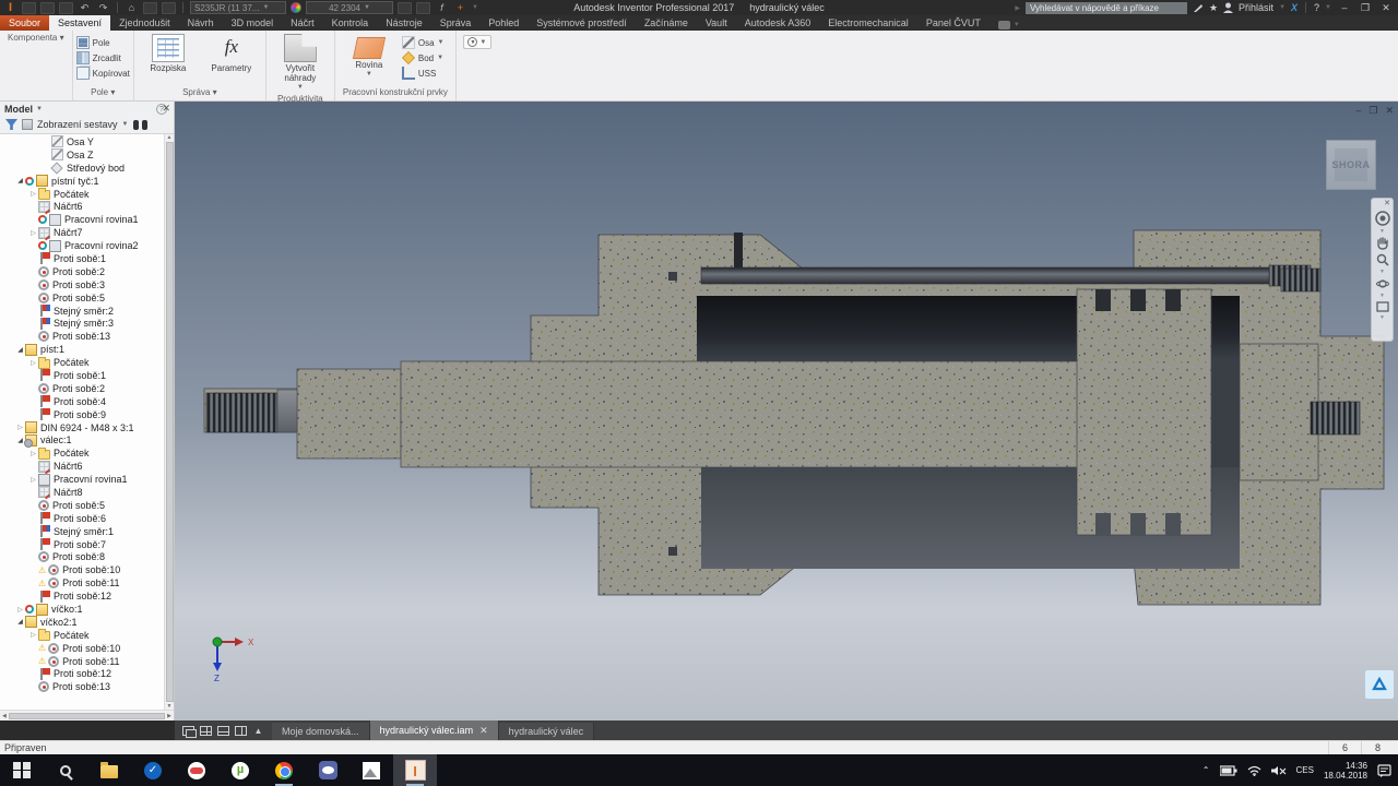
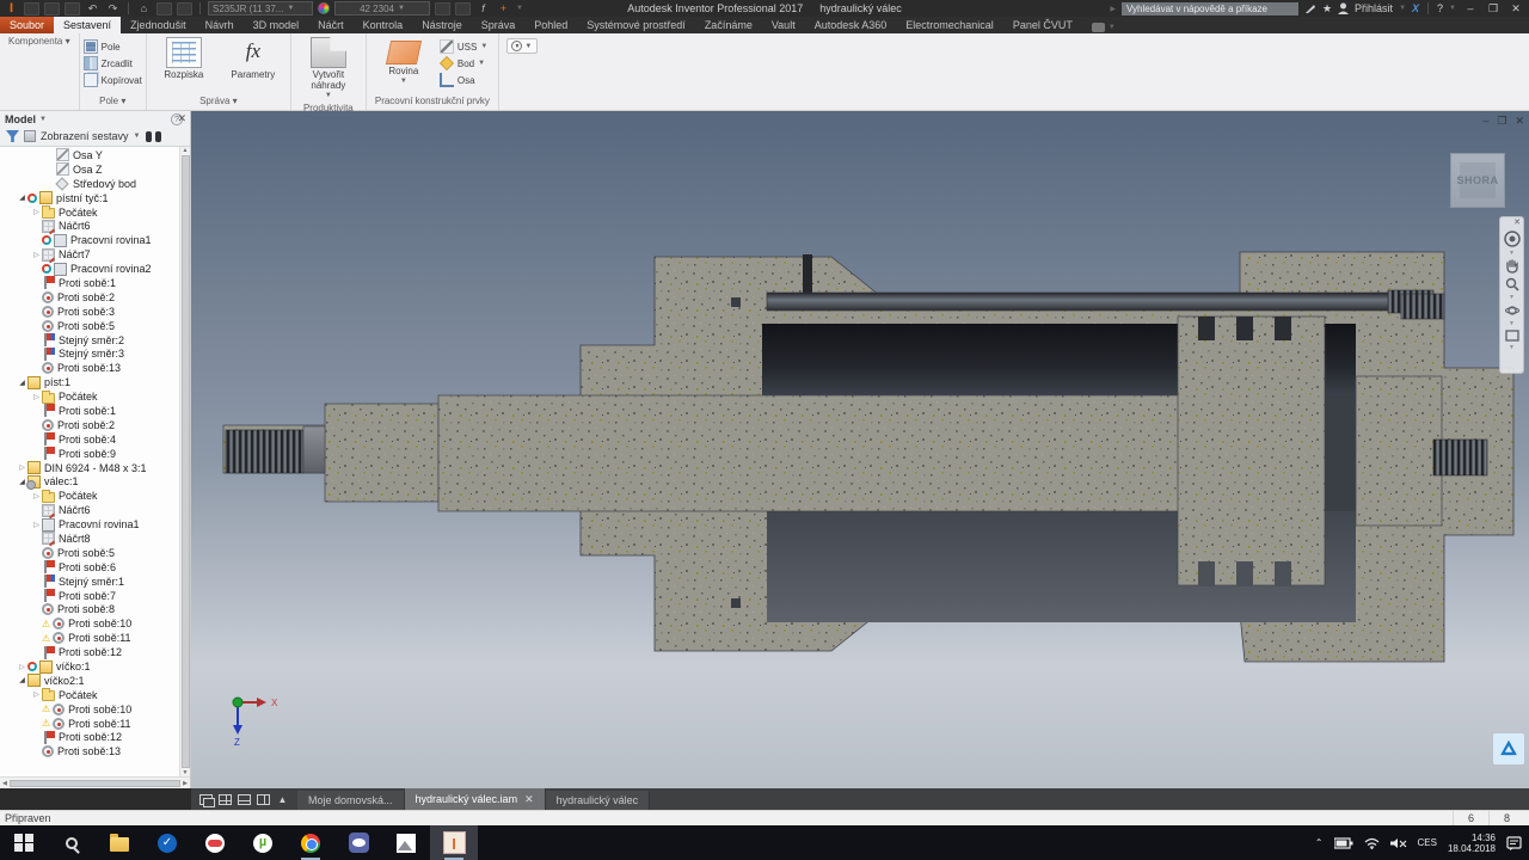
  I
  ↶
  ↷
  ⌂
  S235JR (11 37...
  42 2304
  f
  +
  Autodesk Inventor Professional 2017
  hydraulický válec
  Vyhledávat v nápovědě a příkaze
  ★
  Přihlásit
  X
  ?
  –
  ❐
  ✕
  Soubor
  Sestavení
  Zjednodušit
  Návrh
  3D model
  Náčrt
  Kontrola
  Nástroje
  Správa
  Pohled
  Systémové prostředí
  Začínáme
  Vault
  Autodesk A360
  Electromechanical
  Panel ČVUT
  Komponenta ▾
  Pole
  Zrcadlit
  Kopírovat
  Pole ▾
  Rozpiska
  fx
  Parametry
  Správa ▾
  Vytvořit náhrady
  Produktivita
  Rovina
- Osa
+ USS
  Bod
- USS
+ Osa
  Pracovní konstrukční prvky
  ✕
  Model
  Zobrazení sestavy
  Osa Y
  Osa Z
  Středový bod
  pístní tyč:1
  Počátek
  Náčrt6
  Pracovní rovina1
  Náčrt7
  Pracovní rovina2
  Proti sobě:1
  Proti sobě:2
  Proti sobě:3
  Proti sobě:5
  Stejný směr:2
  Stejný směr:3
  Proti sobě:13
  píst:1
  Počátek
  Proti sobě:1
  Proti sobě:2
  Proti sobě:4
  Proti sobě:9
  DIN 6924 - M48 x 3:1
  válec:1
  Počátek
  Náčrt6
  Pracovní rovina1
  Náčrt8
  Proti sobě:5
  Proti sobě:6
  Stejný směr:1
  Proti sobě:7
  Proti sobě:8
  ⚠
  Proti sobě:10
  ⚠
  Proti sobě:11
  Proti sobě:12
  víčko:1
  víčko2:1
  Počátek
  ⚠
  Proti sobě:10
  ⚠
  Proti sobě:11
  Proti sobě:12
  Proti sobě:13
  –
  ❐
  ✕
  SHORA
  X
  Z
  ▲
  Moje domovská...
  hydraulický válec.iam
  ✕
  hydraulický válec
  Připraven
  6
  8
  ✓
  µ
  I
  ⌃
  CES
  14:36
  18.04.2018
